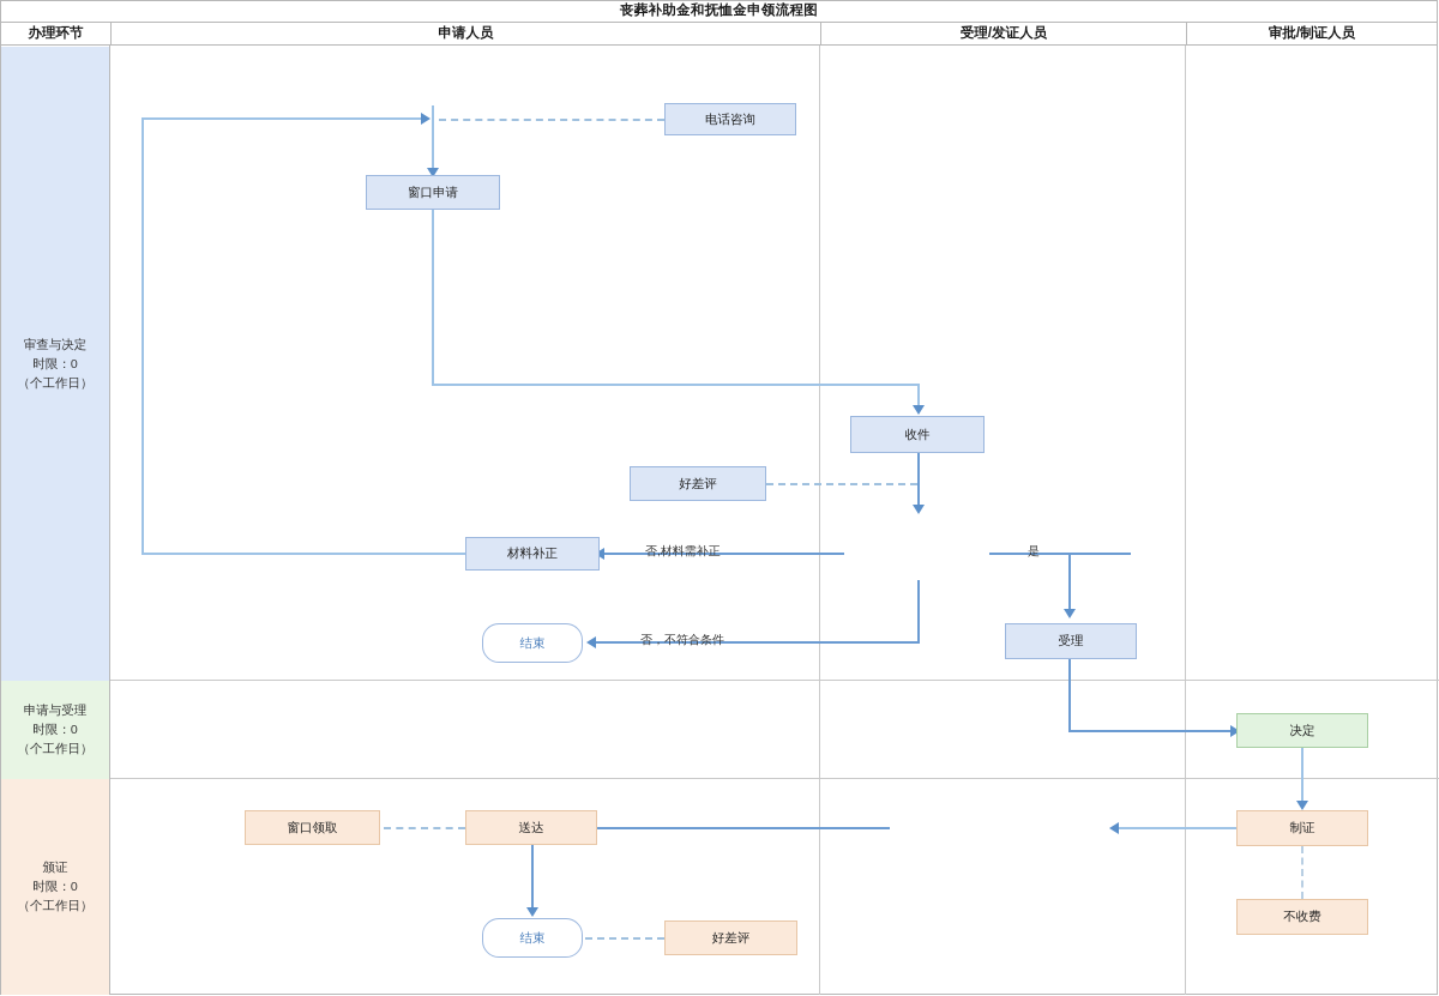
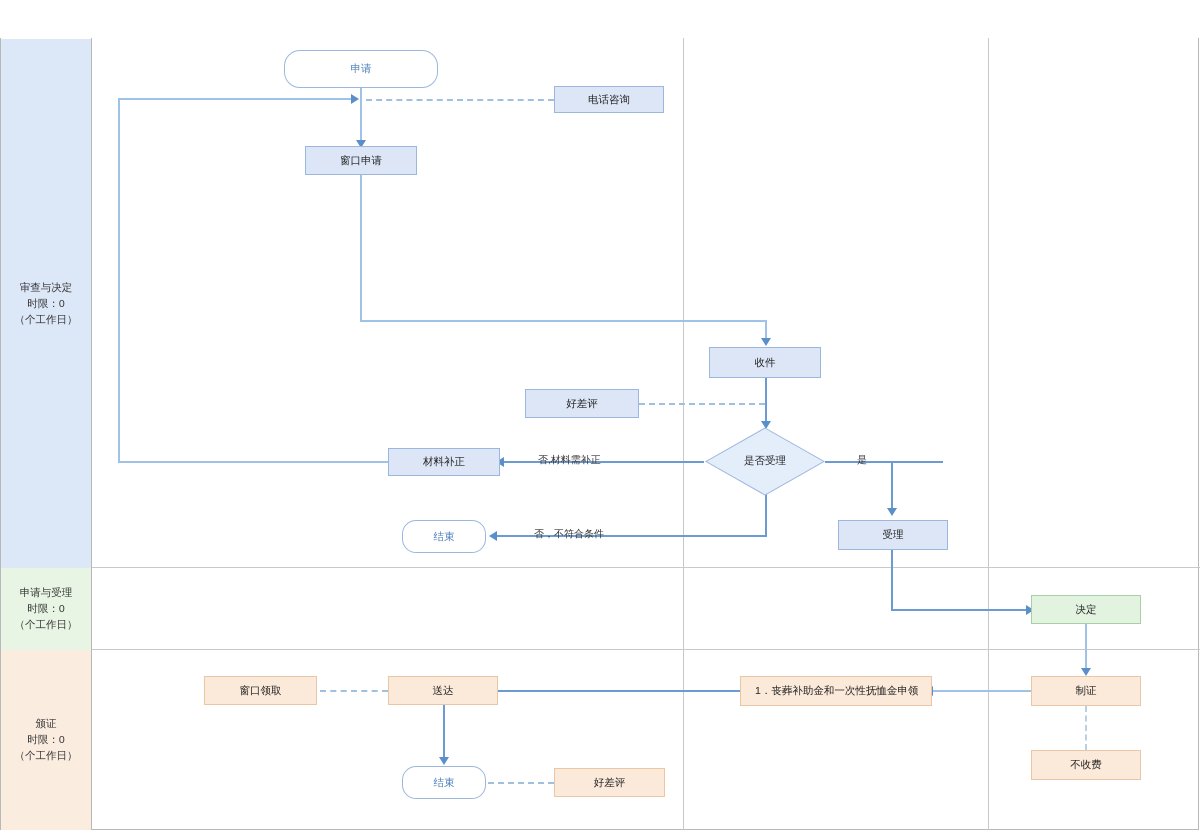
- 丧葬补助金和抚恤金申领流程图
- 办理环节
- 申请人员
- 受理/发证人员
- 审批/制证人员
  审查与决定
  时限：0
  （个工作日）
  申请与受理
  时限：0
  （个工作日）
  颁证
  时限：0
  （个工作日）
+ 申请
  电话咨询
  窗口申请
  收件
  好差评
+ 是否受理
  材料补正
  结束
  受理
  决定
  制证
  不收费
+ 1．丧葬补助金和一次性抚恤金申领
  窗口领取
  送达
  结束
  好差评
  是
  否,材料需补正
  否，不符合条件
